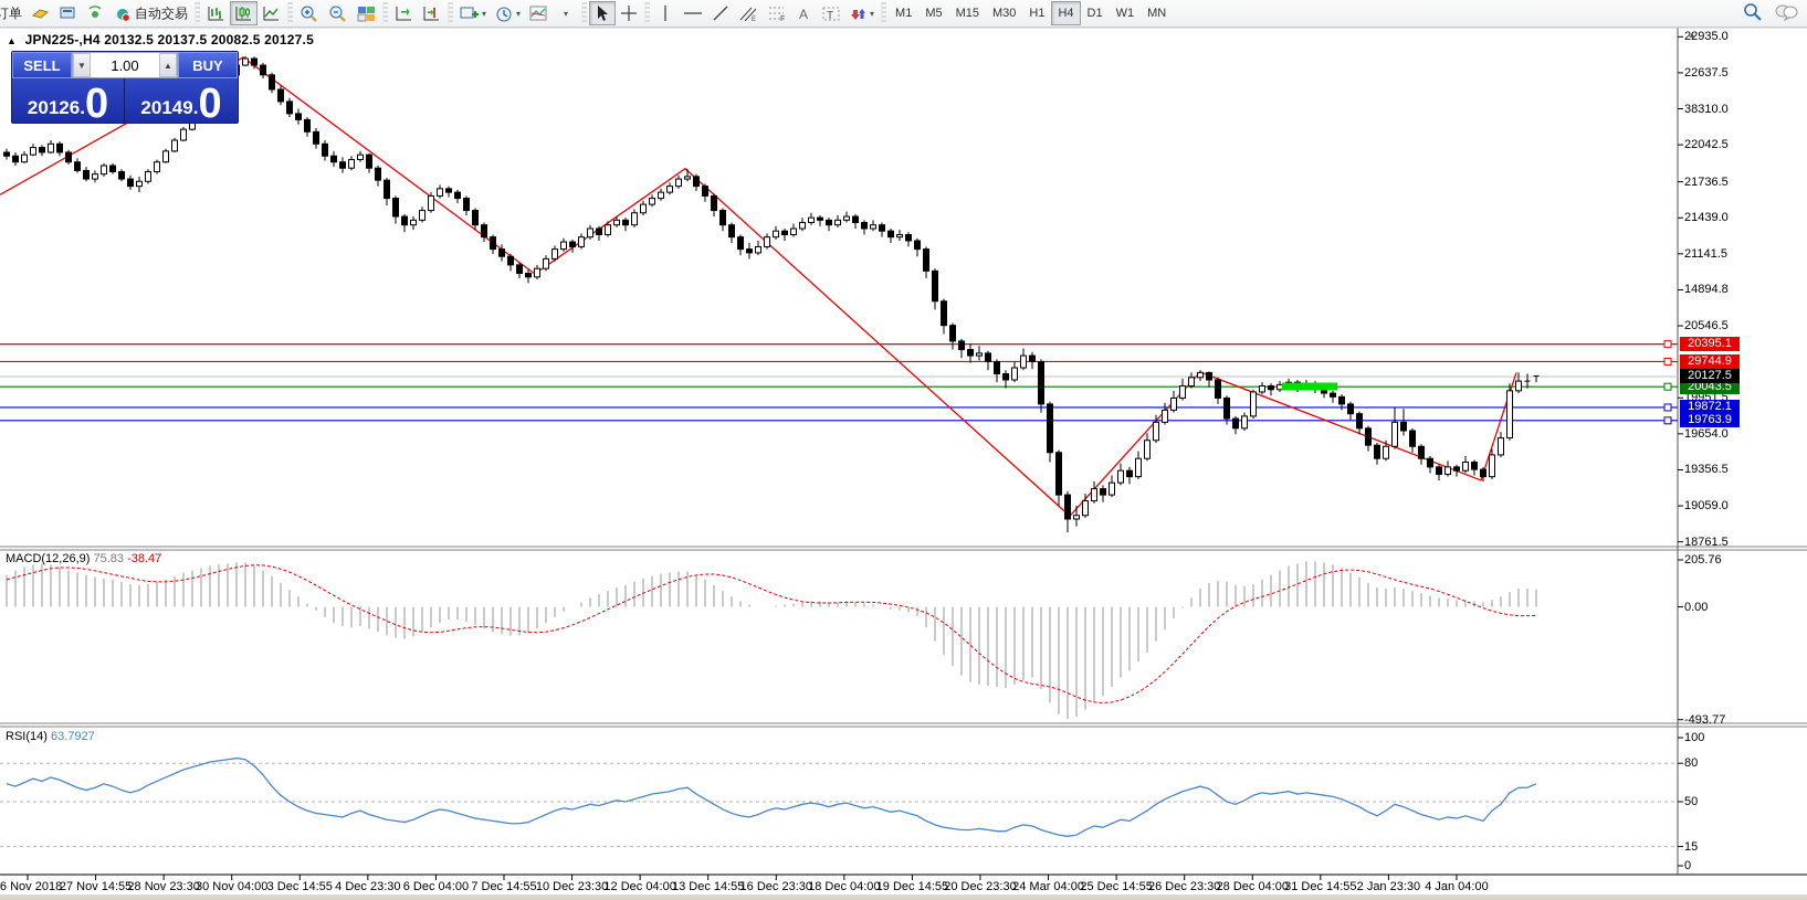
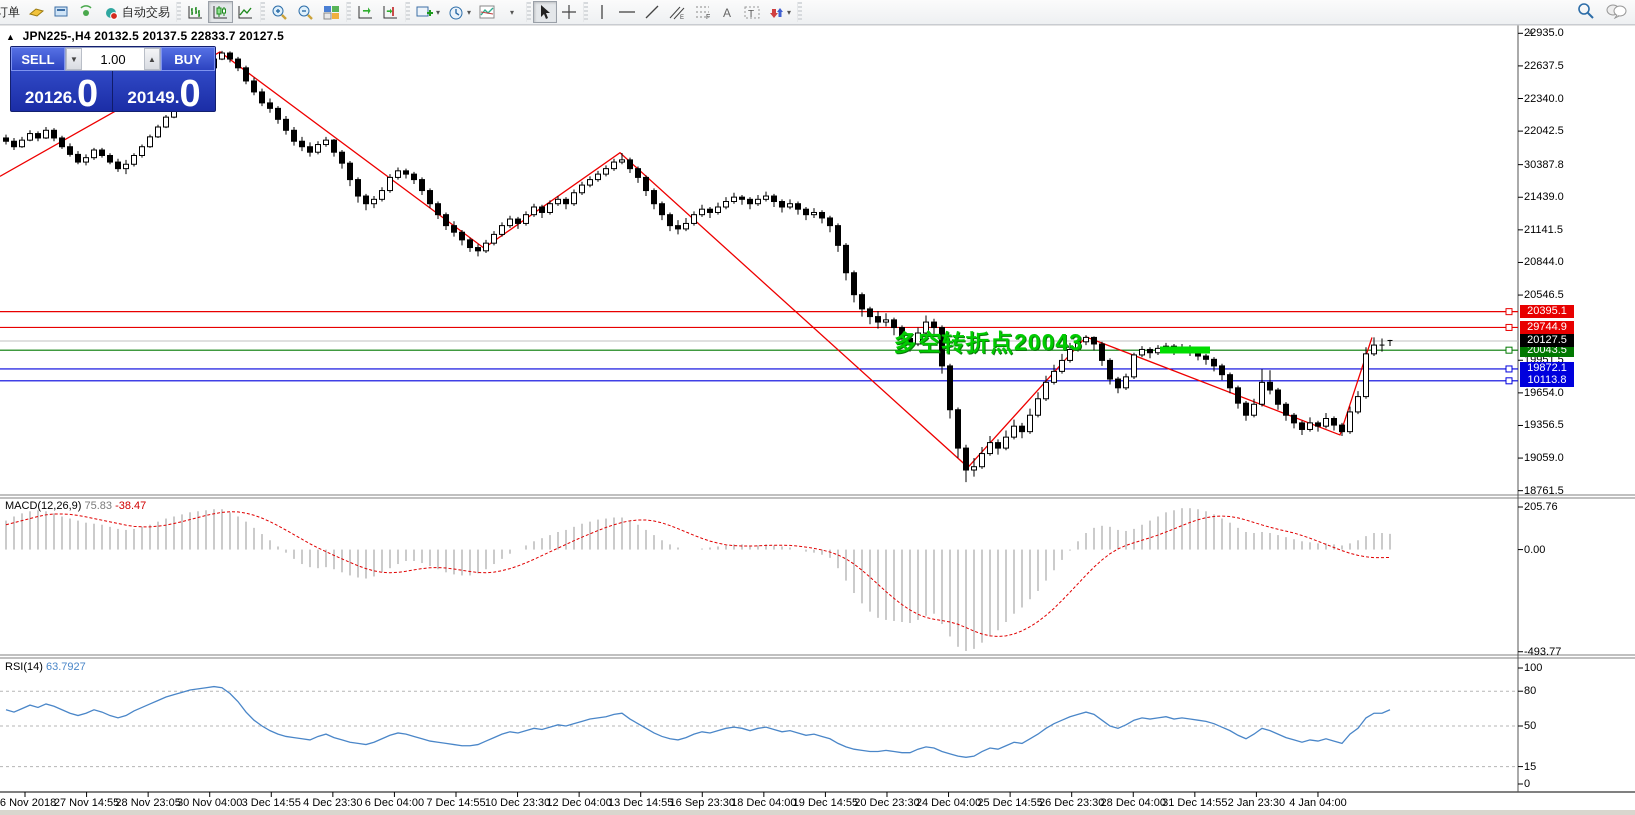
  订单
  自动交易
  ▾
  ▾
  ▾
  A
  T
  ▾
- M1
- M5
- M15
- M30
- H1
- H4
- D1
- W1
- MN
- ▲ JPN225-,H4 20132.5 20137.5 20082.5 20127.5
+ ▲ JPN225-,H4 20132.5 20137.5 22833.7 20127.5
  ▲
  SELL
  ▼
  1.00
  ▲
  BUY
  20126
  .
  0
  20149
  .
  0
  MACD(12,26,9) 75.83 -38.47
  RSI(14) 63.7927
+ 多空转折点20043
  22935.0
  22637.5
- 38310.0
+ 22340.0
  22042.5
- 21736.5
+ 30387.8
  21439.0
  21141.5
- 14894.8
+ 20844.0
  20546.5
  19951.5
  19654.0
  19356.5
  19059.0
  18761.5
  205.76
  0.00
  -493.77
  100
  80
  50
  15
  0
  20395.1
  29744.9
  20043.5
  19872.1
- 19763.9
+ 10113.8
  20127.5
  6 Nov 2018
  27 Nov 14:55
- 28 Nov 23:30
+ 28 Nov 23:05
  30 Nov 04:00
  3 Dec 14:55
  4 Dec 23:30
  6 Dec 04:00
  7 Dec 14:55
  10 Dec 23:30
  12 Dec 04:00
  13 Dec 14:55
- 16 Dec 23:30
+ 16 Sep 23:30
  18 Dec 04:00
  19 Dec 14:55
  20 Dec 23:30
- 24 Mar 04:00
+ 24 Dec 04:00
  25 Dec 14:55
  26 Dec 23:30
  28 Dec 04:00
  31 Dec 14:55
  2 Jan 23:30
  4 Jan 04:00
